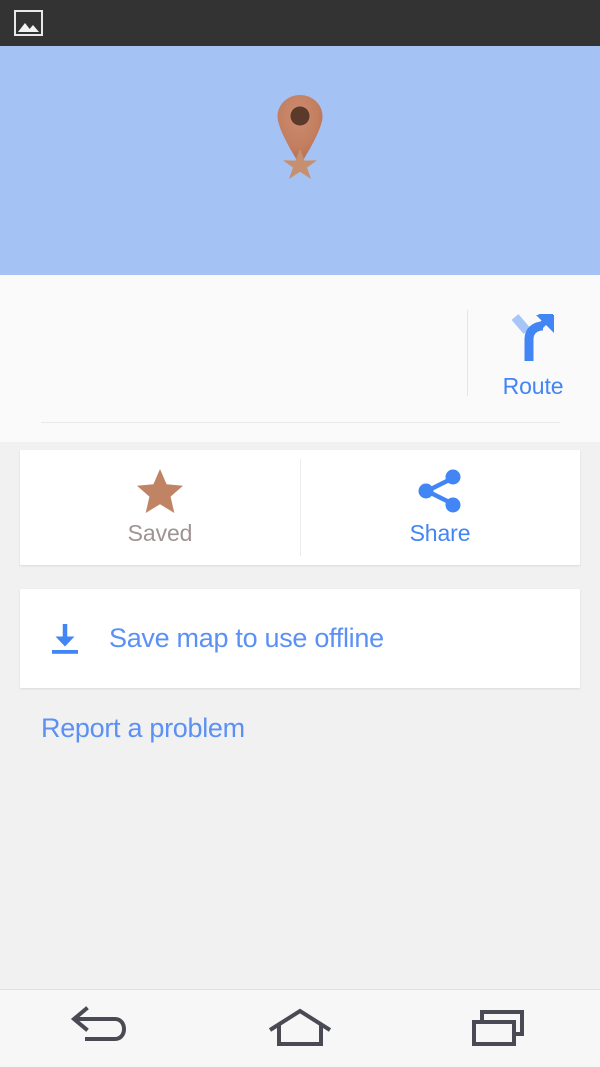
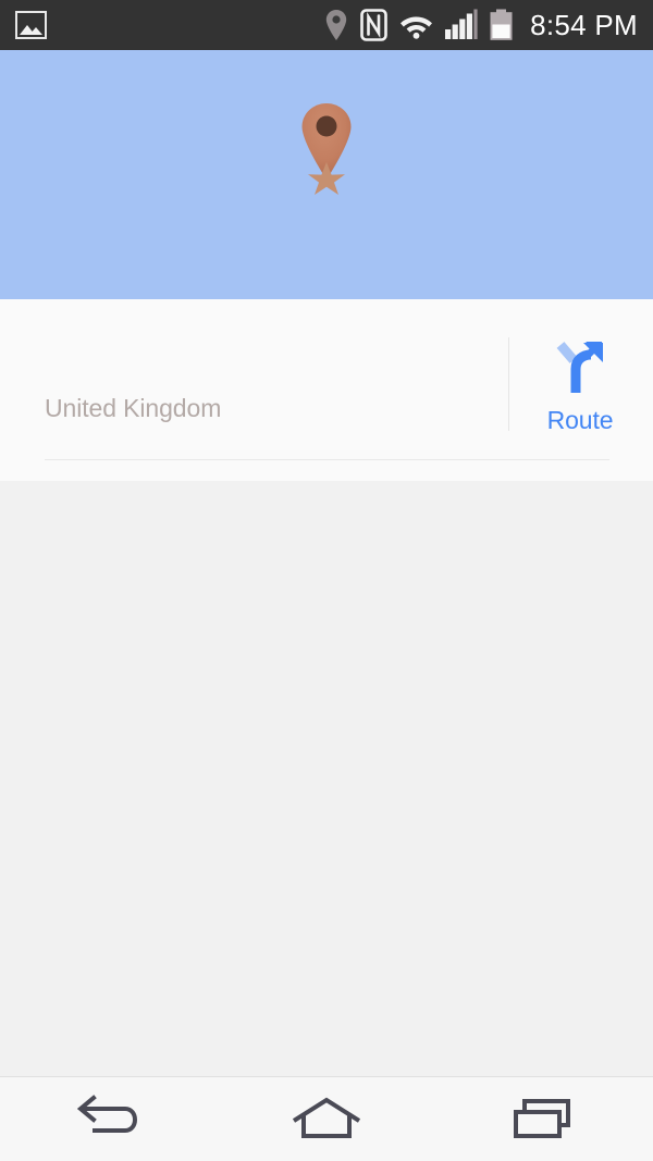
+ 8:54 PM
+ United Kingdom
  Route
- Saved
- Share
- Save map to use offline
- Report a problem
